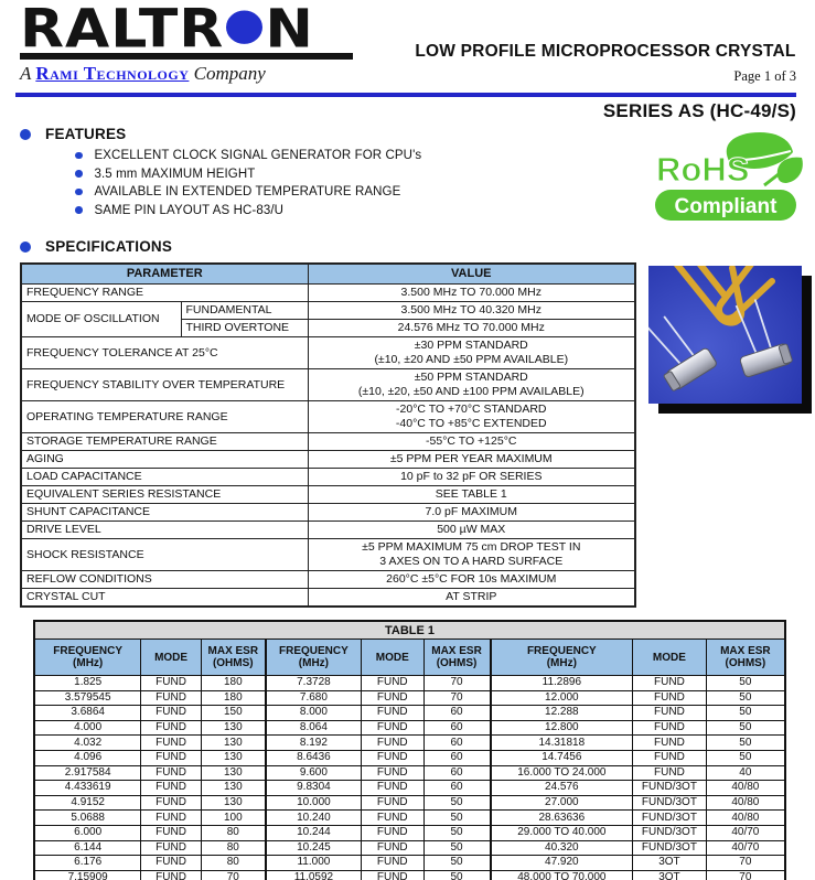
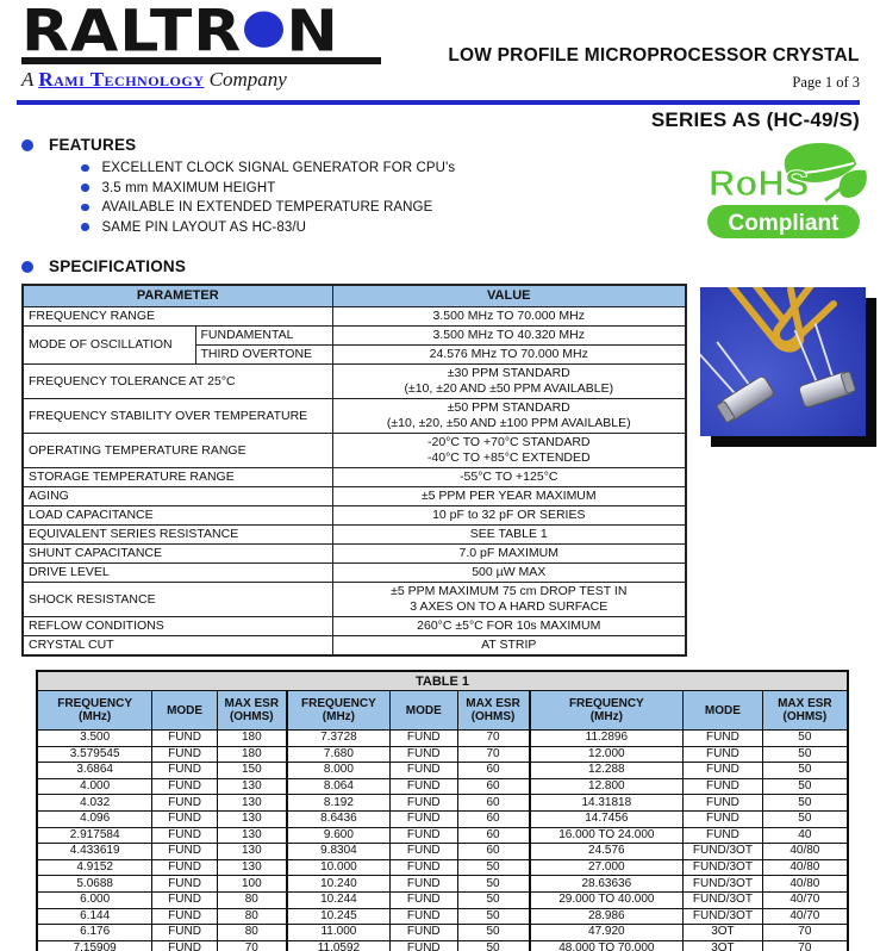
  RALTR N
  A Rami Technology Company
  LOW PROFILE MICROPROCESSOR CRYSTAL
  Page 1 of 3
  SERIES AS (HC-49/S)
  FEATURES
  EXCELLENT CLOCK SIGNAL GENERATOR FOR CPU's
  3.5 mm MAXIMUM HEIGHT
  AVAILABLE IN EXTENDED TEMPERATURE RANGE
  SAME PIN LAYOUT AS HC-83/U
  RoHS
  Compliant
  SPECIFICATIONS
  PARAMETER	VALUE
  FREQUENCY RANGE	3.500 MHz TO 70.000 MHz
  MODE OF OSCILLATION	FUNDAMENTAL	3.500 MHz TO 40.320 MHz
  THIRD OVERTONE	24.576 MHz TO 70.000 MHz
  FREQUENCY TOLERANCE AT 25°C	±30 PPM STANDARD(±10, ±20 AND ±50 PPM AVAILABLE)
  FREQUENCY STABILITY OVER TEMPERATURE	±50 PPM STANDARD(±10, ±20, ±50 AND ±100 PPM AVAILABLE)
  OPERATING TEMPERATURE RANGE	-20°C TO +70°C STANDARD-40°C TO +85°C EXTENDED
  STORAGE TEMPERATURE RANGE	-55°C TO +125°C
  AGING	±5 PPM PER YEAR MAXIMUM
  LOAD CAPACITANCE	10 pF to 32 pF OR SERIES
  EQUIVALENT SERIES RESISTANCE	SEE TABLE 1
  SHUNT CAPACITANCE	7.0 pF MAXIMUM
  DRIVE LEVEL	500 µW MAX
  SHOCK RESISTANCE	±5 PPM MAXIMUM 75 cm DROP TEST IN3 AXES ON TO A HARD SURFACE
  REFLOW CONDITIONS	260°C ±5°C FOR 10s MAXIMUM
  CRYSTAL CUT	AT STRIP
  TABLE 1
  FREQUENCY(MHz)	MODE	MAX ESR(OHMS)	FREQUENCY(MHz)	MODE	MAX ESR(OHMS)	FREQUENCY(MHz)	MODE	MAX ESR(OHMS)
- 1.825	FUND	180	7.3728	FUND	70	11.2896	FUND	50
+ 3.500	FUND	180	7.3728	FUND	70	11.2896	FUND	50
  3.579545	FUND	180	7.680	FUND	70	12.000	FUND	50
  3.6864	FUND	150	8.000	FUND	60	12.288	FUND	50
  4.000	FUND	130	8.064	FUND	60	12.800	FUND	50
  4.032	FUND	130	8.192	FUND	60	14.31818	FUND	50
  4.096	FUND	130	8.6436	FUND	60	14.7456	FUND	50
  2.917584	FUND	130	9.600	FUND	60	16.000 TO 24.000	FUND	40
  4.433619	FUND	130	9.8304	FUND	60	24.576	FUND/3OT	40/80
  4.9152	FUND	130	10.000	FUND	50	27.000	FUND/3OT	40/80
  5.0688	FUND	100	10.240	FUND	50	28.63636	FUND/3OT	40/80
  6.000	FUND	80	10.244	FUND	50	29.000 TO 40.000	FUND/3OT	40/70
- 6.144	FUND	80	10.245	FUND	50	40.320	FUND/3OT	40/70
+ 6.144	FUND	80	10.245	FUND	50	28.986	FUND/3OT	40/70
  6.176	FUND	80	11.000	FUND	50	47.920	3OT	70
  7.15909	FUND	70	11.0592	FUND	50	48.000 TO 70.000	3OT	70
